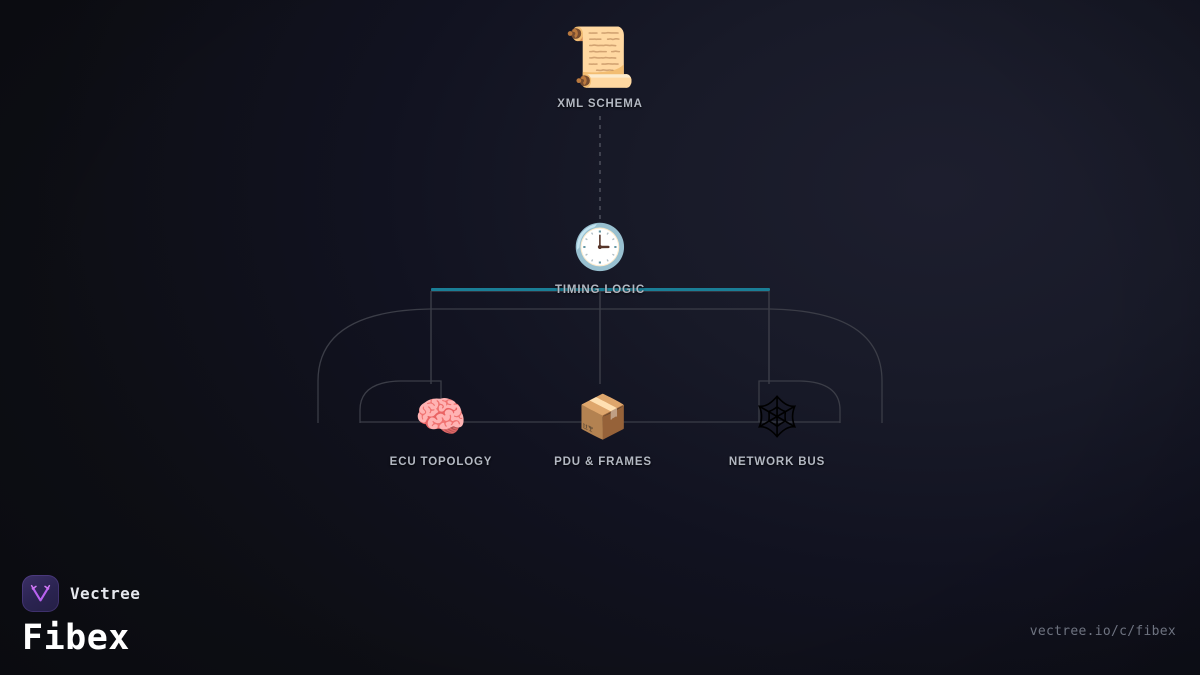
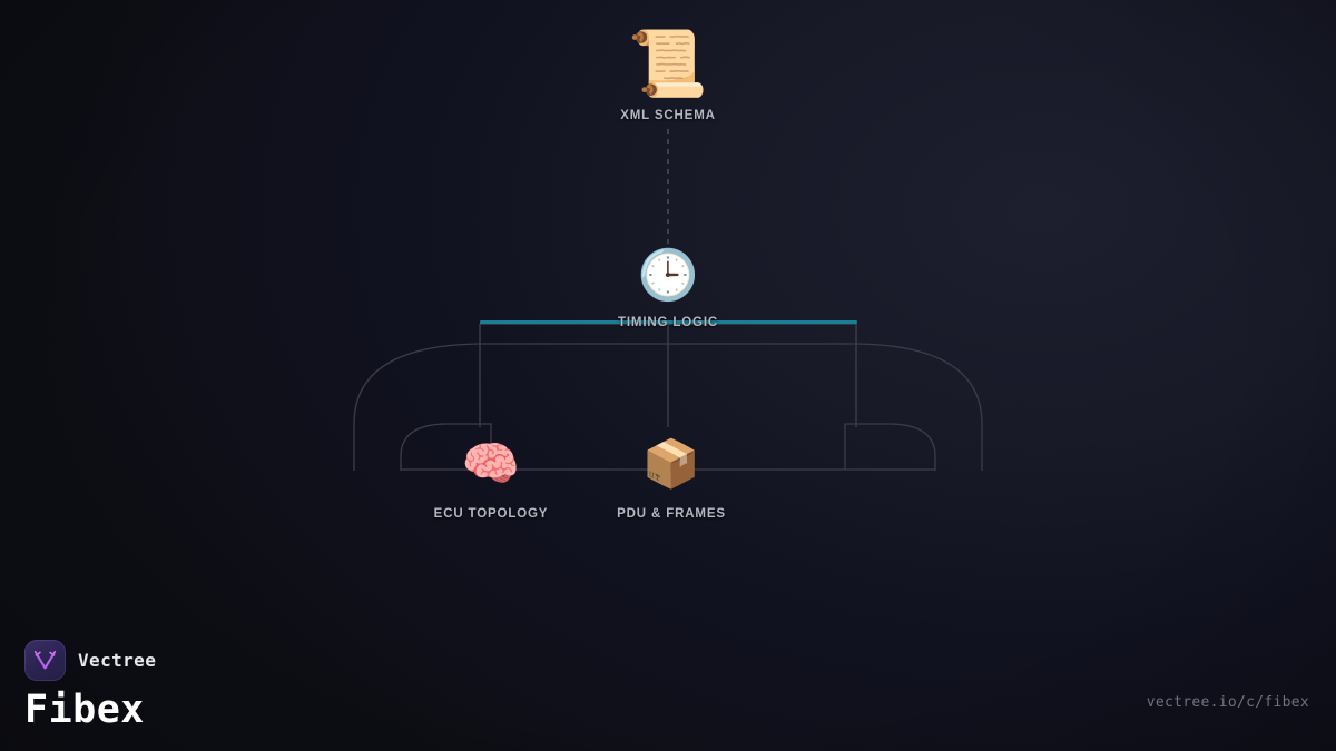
  📜
  XML SCHEMA
  🕒
  TIMING LOGIC
  🧠
  ECU TOPOLOGY
  📦
  PDU & FRAMES
- 🕸
- NETWORK BUS
  Vectree
  Fibex
  vectree.io/c/fibex
